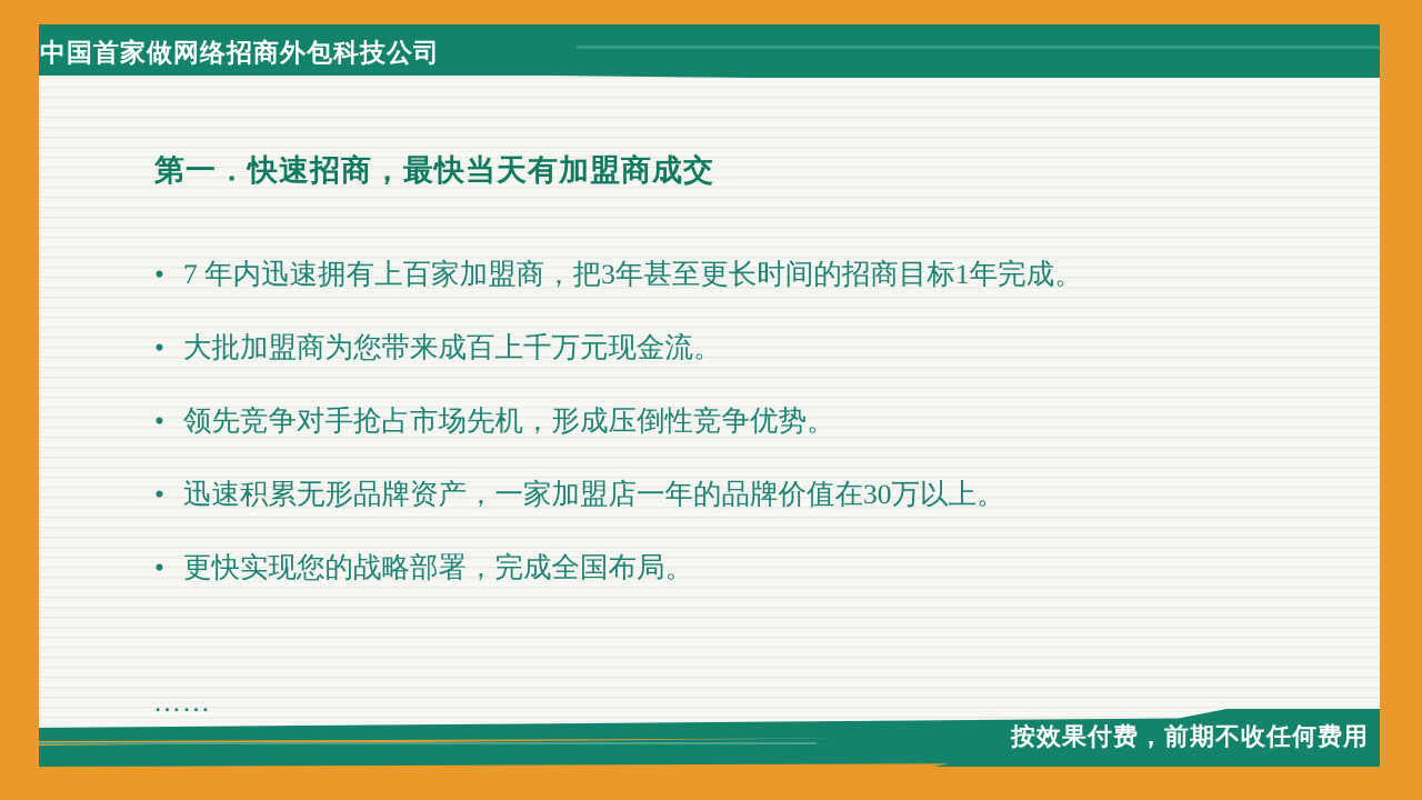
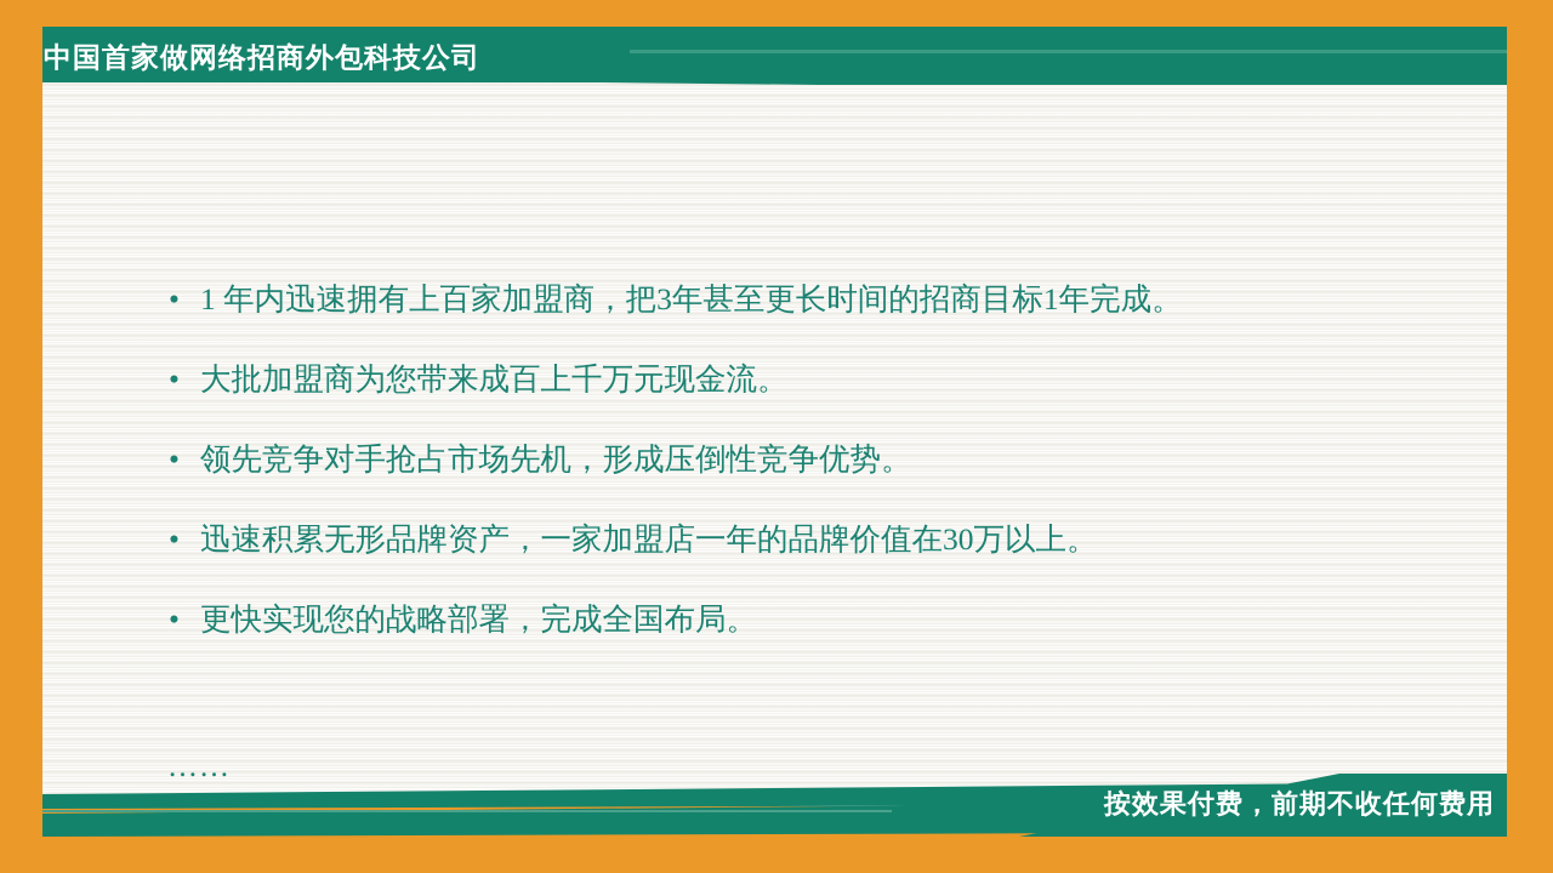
  中国首家做网络招商外包科技公司
- 第一．快速招商，最快当天有加盟商成交
  •
- 7 年内迅速拥有上百家加盟商，把3年甚至更长时间的招商目标1年完成。
+ 1 年内迅速拥有上百家加盟商，把3年甚至更长时间的招商目标1年完成。
  •
  大批加盟商为您带来成百上千万元现金流。
  •
  领先竞争对手抢占市场先机，形成压倒性竞争优势。
  •
  迅速积累无形品牌资产，一家加盟店一年的品牌价值在30万以上。
  •
  更快实现您的战略部署，完成全国布局。
  ……
  按效果付费，前期不收任何费用
